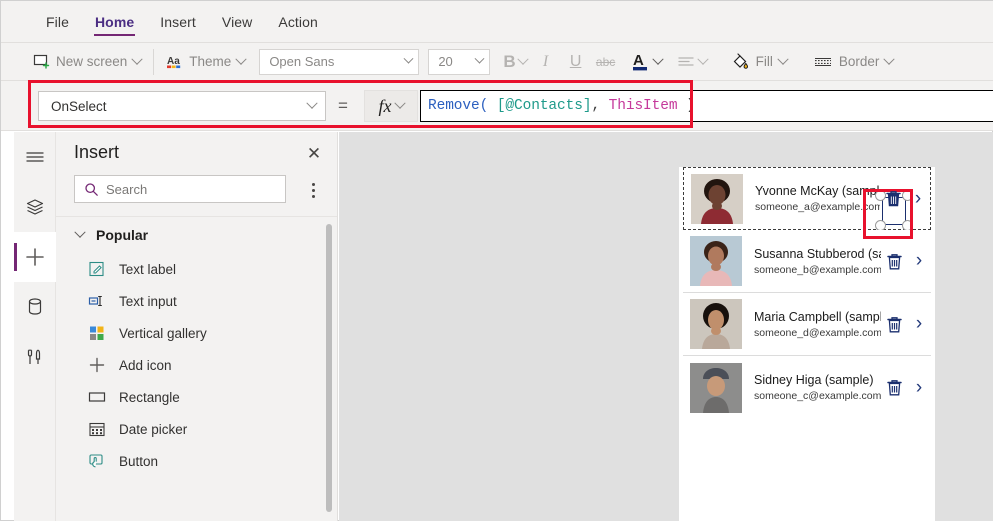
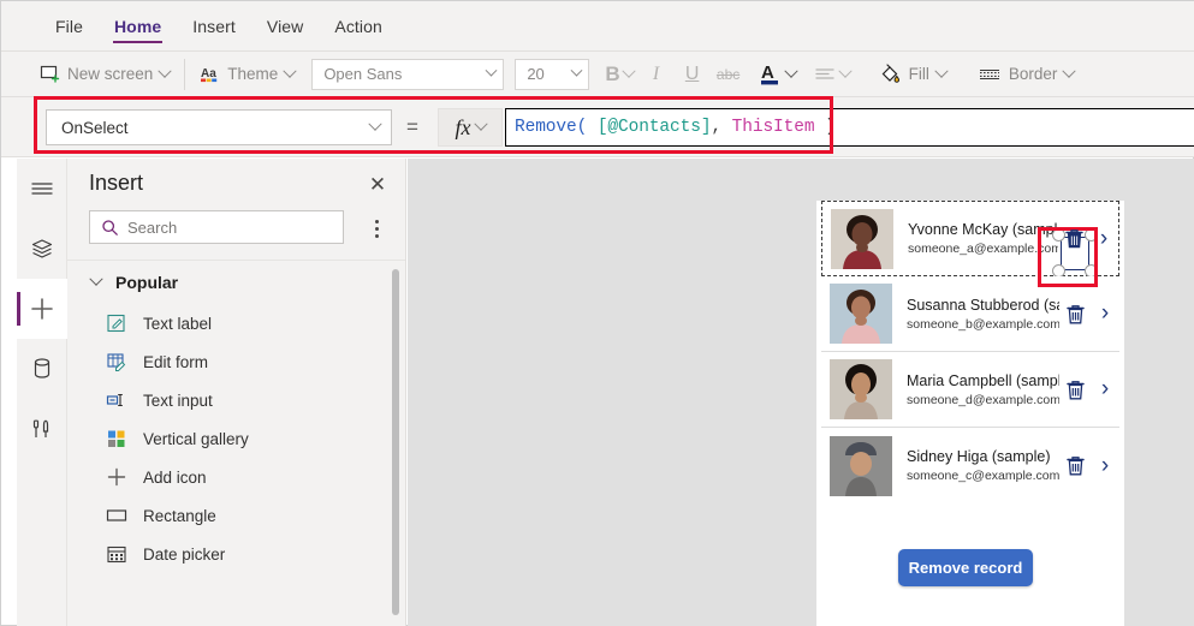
  File
  Home
  Insert
  View
  Action
  New screen
  Aa
  Theme
  Open Sans
  20
  B
  I
  U
  abc
  A
  Fill
  Border
  OnSelect
  =
  fx
  Remove(
  [@Contacts]
  ,
  ThisItem
  )
  Insert
  ✕
  Search
  Popular
  Text label
+ Edit form
  Text input
  Vertical gallery
  Add icon
  Rectangle
  Date picker
- Button
  Yvonne McKay (samp
  someone_a@example.com
  ›
  Susanna Stubberod (s
  someone_b@example.com
  ›
  Maria Campbell (samp
  someone_d@example.com
  ›
  Sidney Higa (sample)
  someone_c@example.com
  ›
+ Remove record
